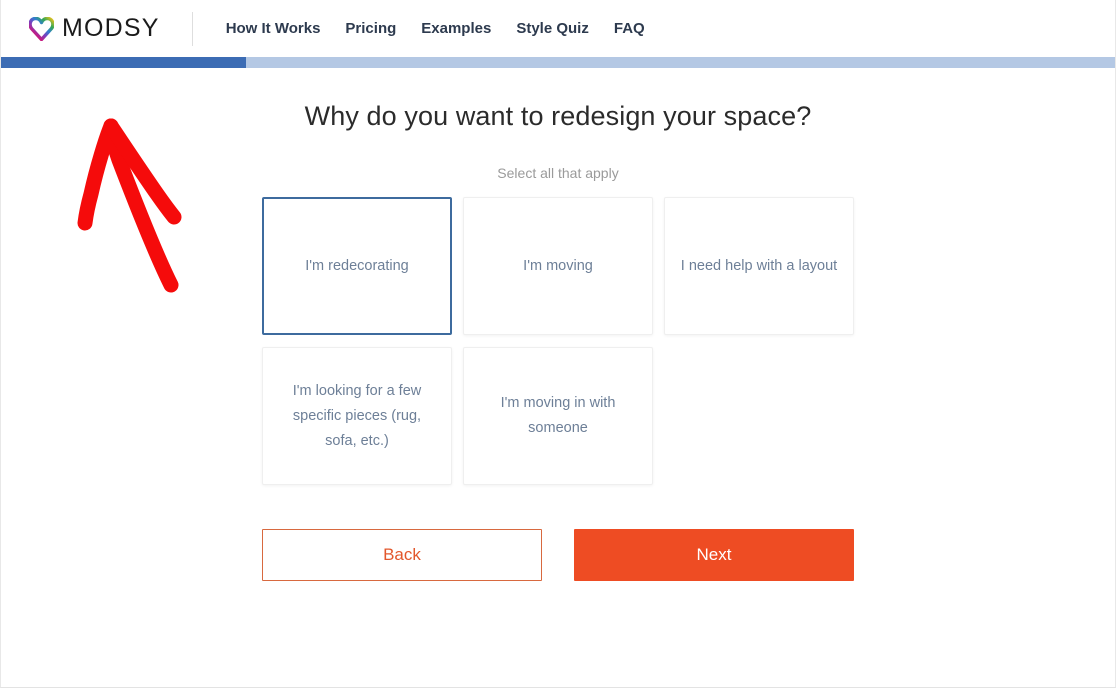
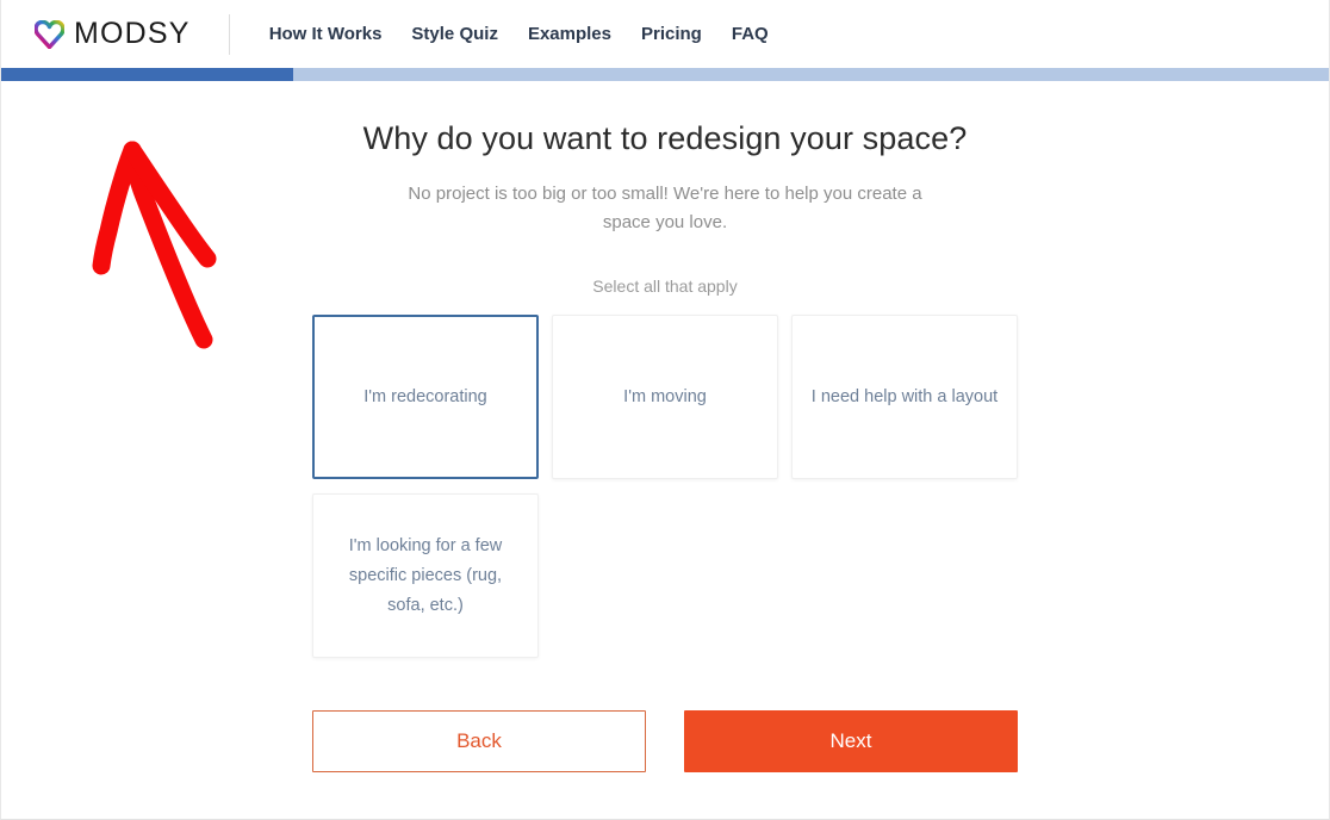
  MODSY
  How It Works
- Pricing
+ Style Quiz
  Examples
- Style Quiz
+ Pricing
  FAQ
  Why do you want to redesign your space?
+ No project is too big or too small! We're here to help you create a space you love.
  Select all that apply
  I'm redecorating
  I'm moving
  I need help with a layout
  I'm looking for a few specific pieces (rug, sofa, etc.)
- I'm moving in with someone
  Back
  Next
